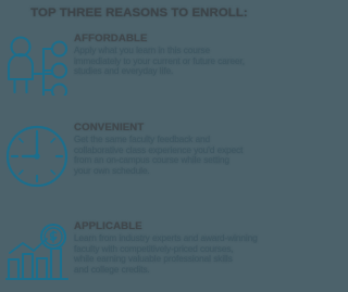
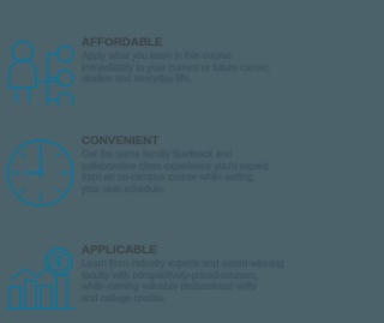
- TOP THREE REASONS TO ENROLL:
  AFFORDABLE
  CONVENIENT
  APPLICABLE
